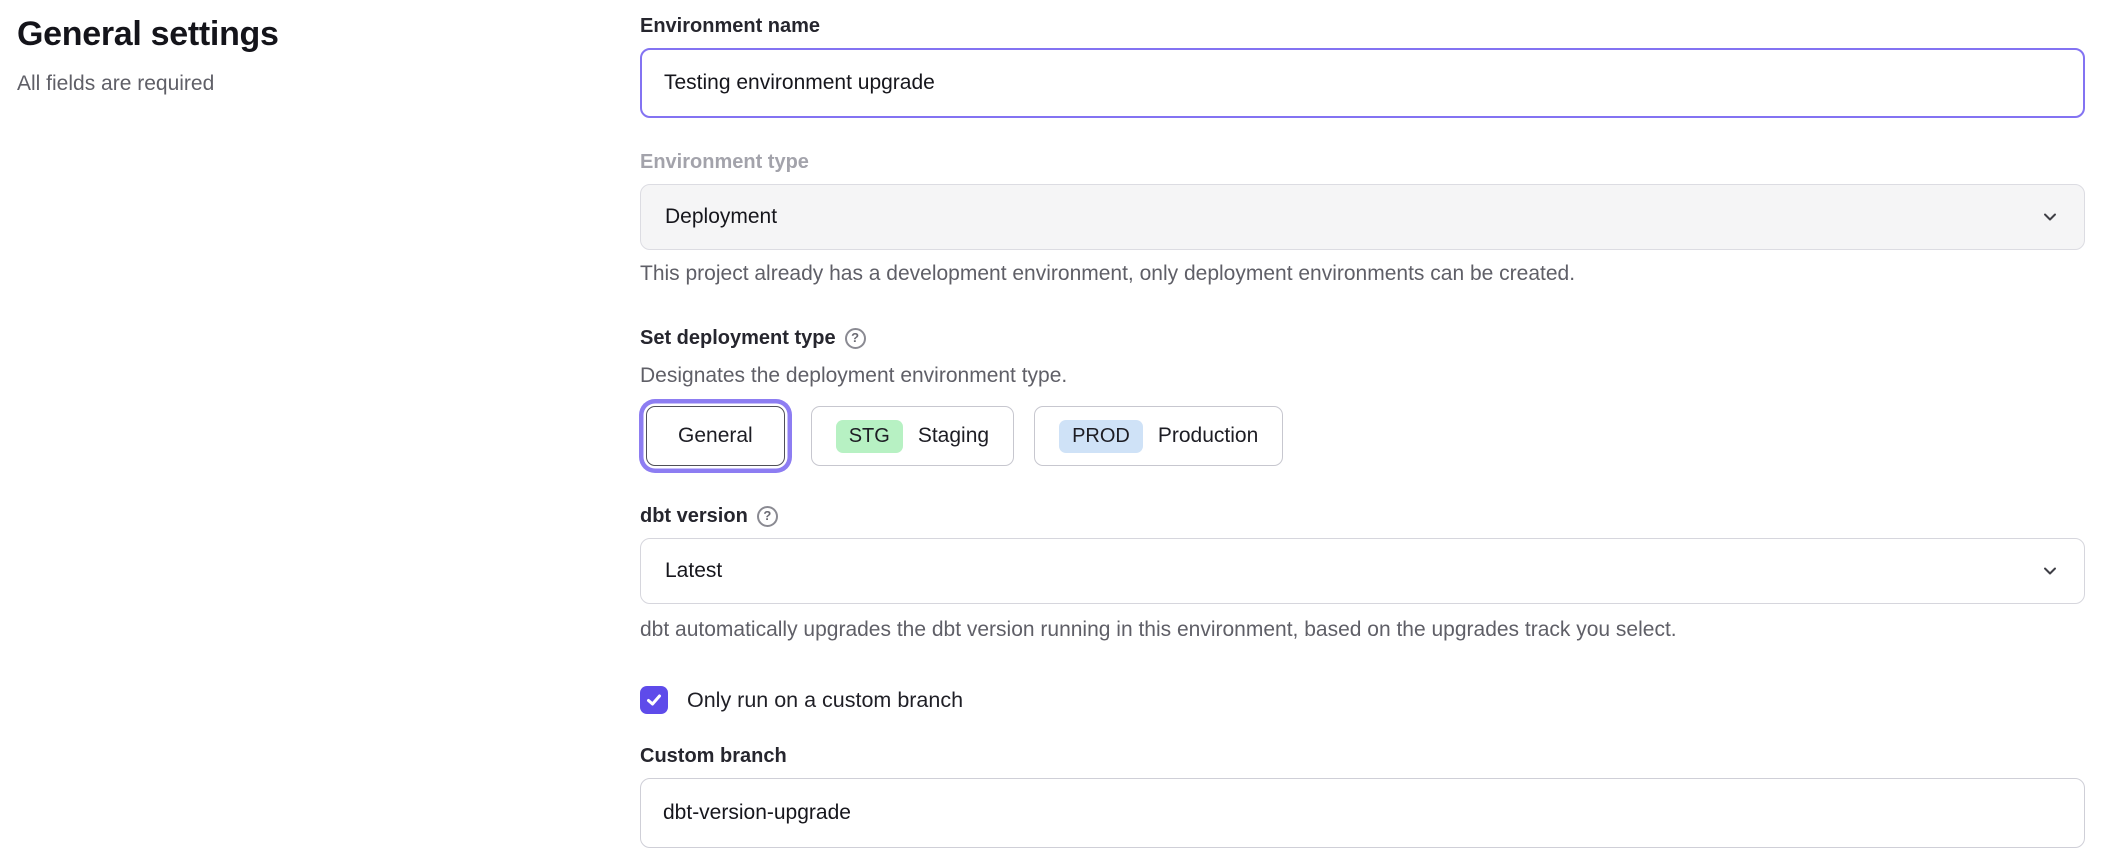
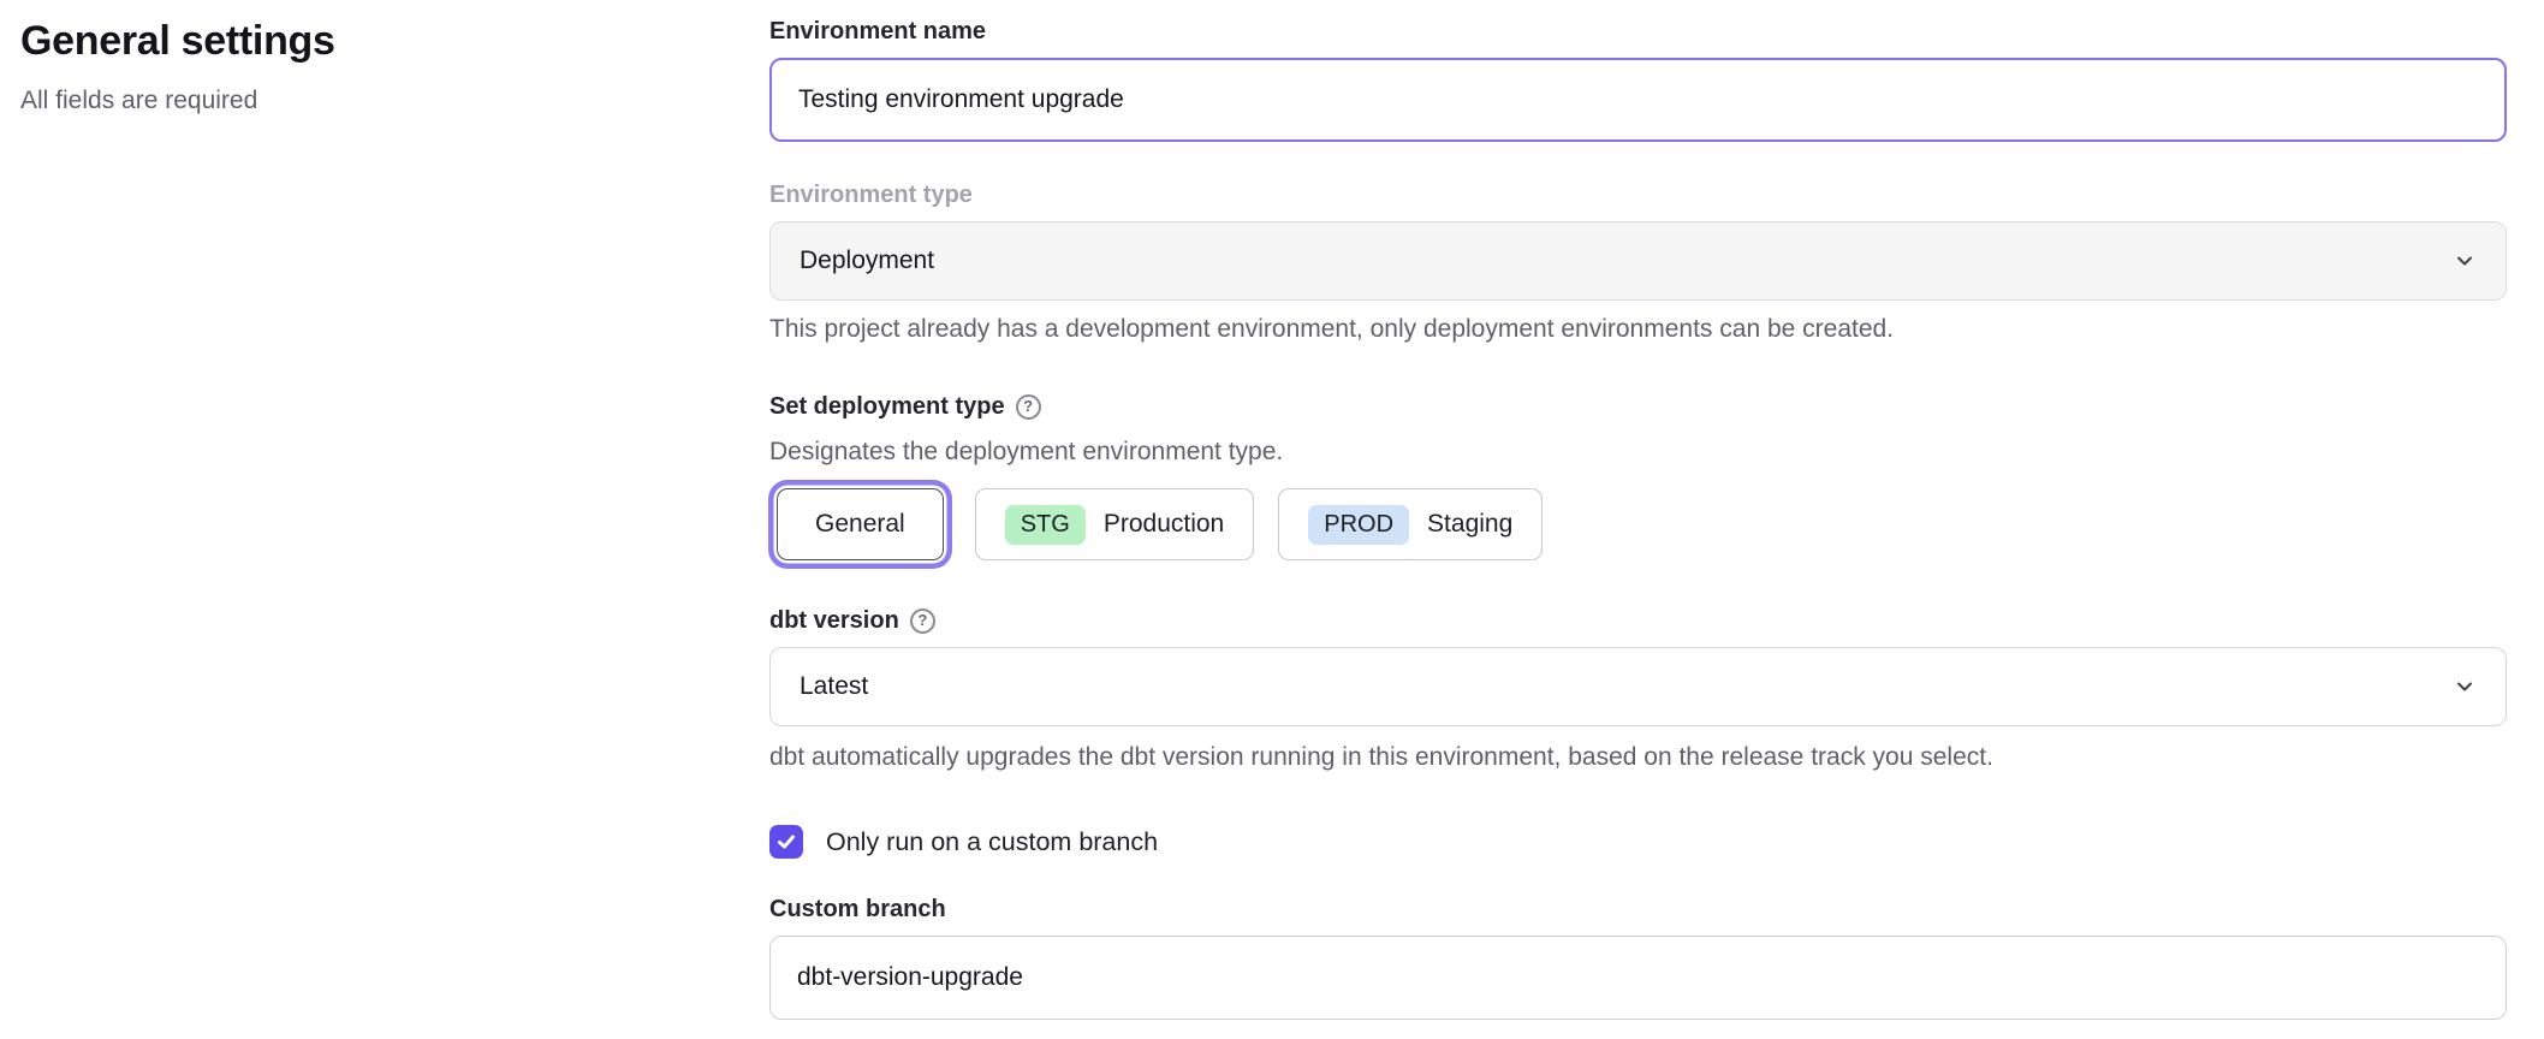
  General settings
  All fields are required
  Environment name
  Testing environment upgrade
  Environment type
  Deployment
  This project already has a development environment, only deployment environments can be created.
  Set deployment type
  ?
  Designates the deployment environment type.
  General
  STG
- Staging
+ Production
  PROD
- Production
+ Staging
  dbt version
  ?
  Latest
- dbt automatically upgrades the dbt version running in this environment, based on the upgrades track you select.
+ dbt automatically upgrades the dbt version running in this environment, based on the release track you select.
  Only run on a custom branch
  Custom branch
  dbt-version-upgrade
